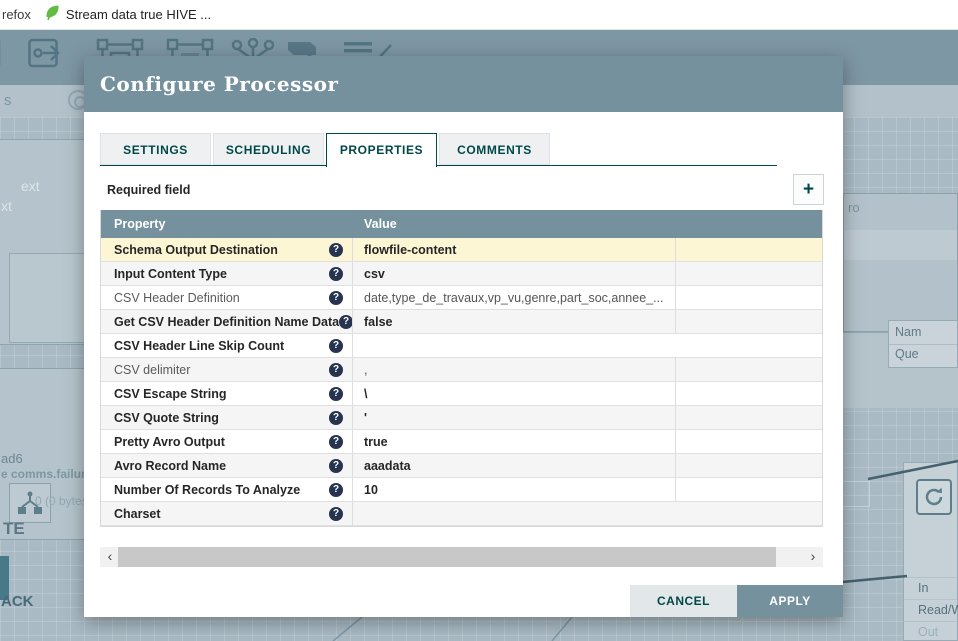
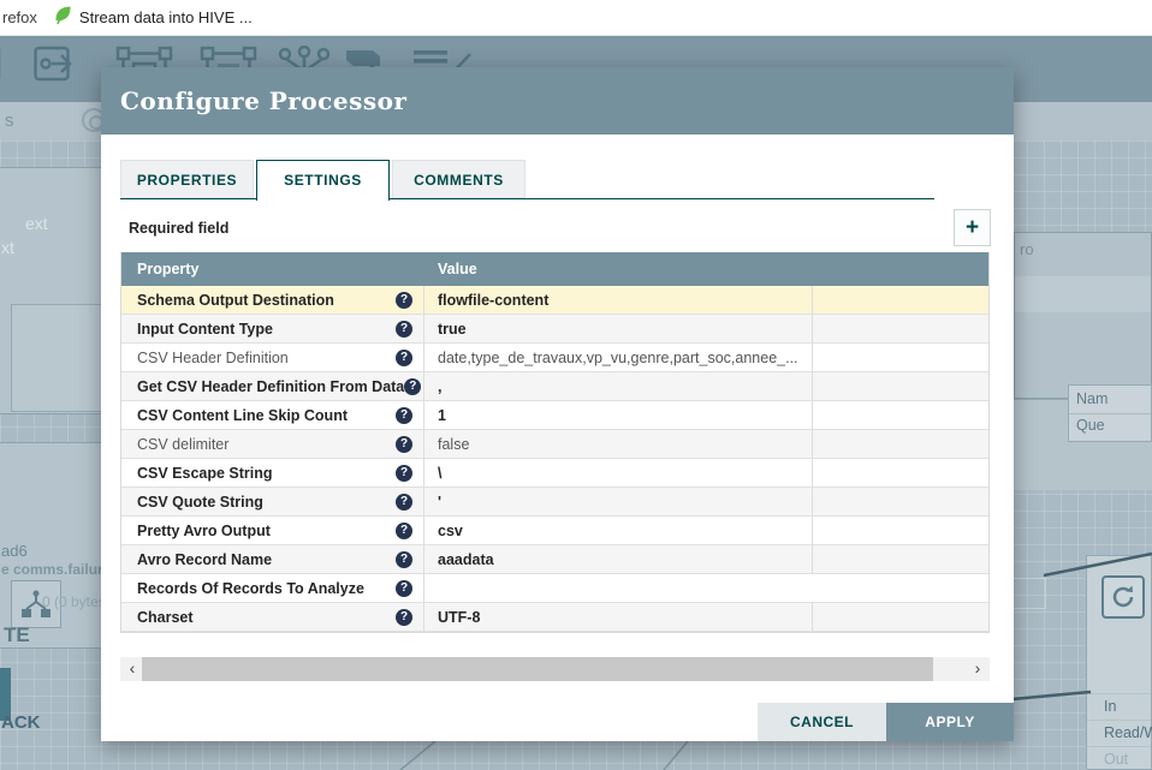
  s
  ext
  xt
  ad6
  e comms.failu
  0 (0 byte
  TE
  ACK
  ro
  Nam
  Que
  In
  Read/W
  Out
  refox
- Stream data true HIVE ...
+ Stream data into HIVE ...
  Configure Processor
- SETTINGS
+ PROPERTIES
- SCHEDULING
- PROPERTIES
+ SETTINGS
  COMMENTS
  Required field
  +
  Property
  Value
  Schema Output Destination
  ?
  flowfile-content
  Input Content Type
  ?
- csv
+ true
  CSV Header Definition
  ?
  date,type_de_travaux,vp_vu,genre,part_soc,annee_...
- Get CSV Header Definition Name Data
+ Get CSV Header Definition From Data
  ?
- false
+ ,
- CSV Header Line Skip Count
+ CSV Content Line Skip Count
  ?
+ 1
  CSV delimiter
  ?
- ,
+ false
  CSV Escape String
  ?
  \
  CSV Quote String
  ?
  '
  Pretty Avro Output
  ?
- true
+ csv
  Avro Record Name
  ?
  aaadata
- Number Of Records To Analyze
+ Records Of Records To Analyze
  ?
- 10
  Charset
  ?
+ UTF-8
  ‹
  ›
  CANCEL
  APPLY
